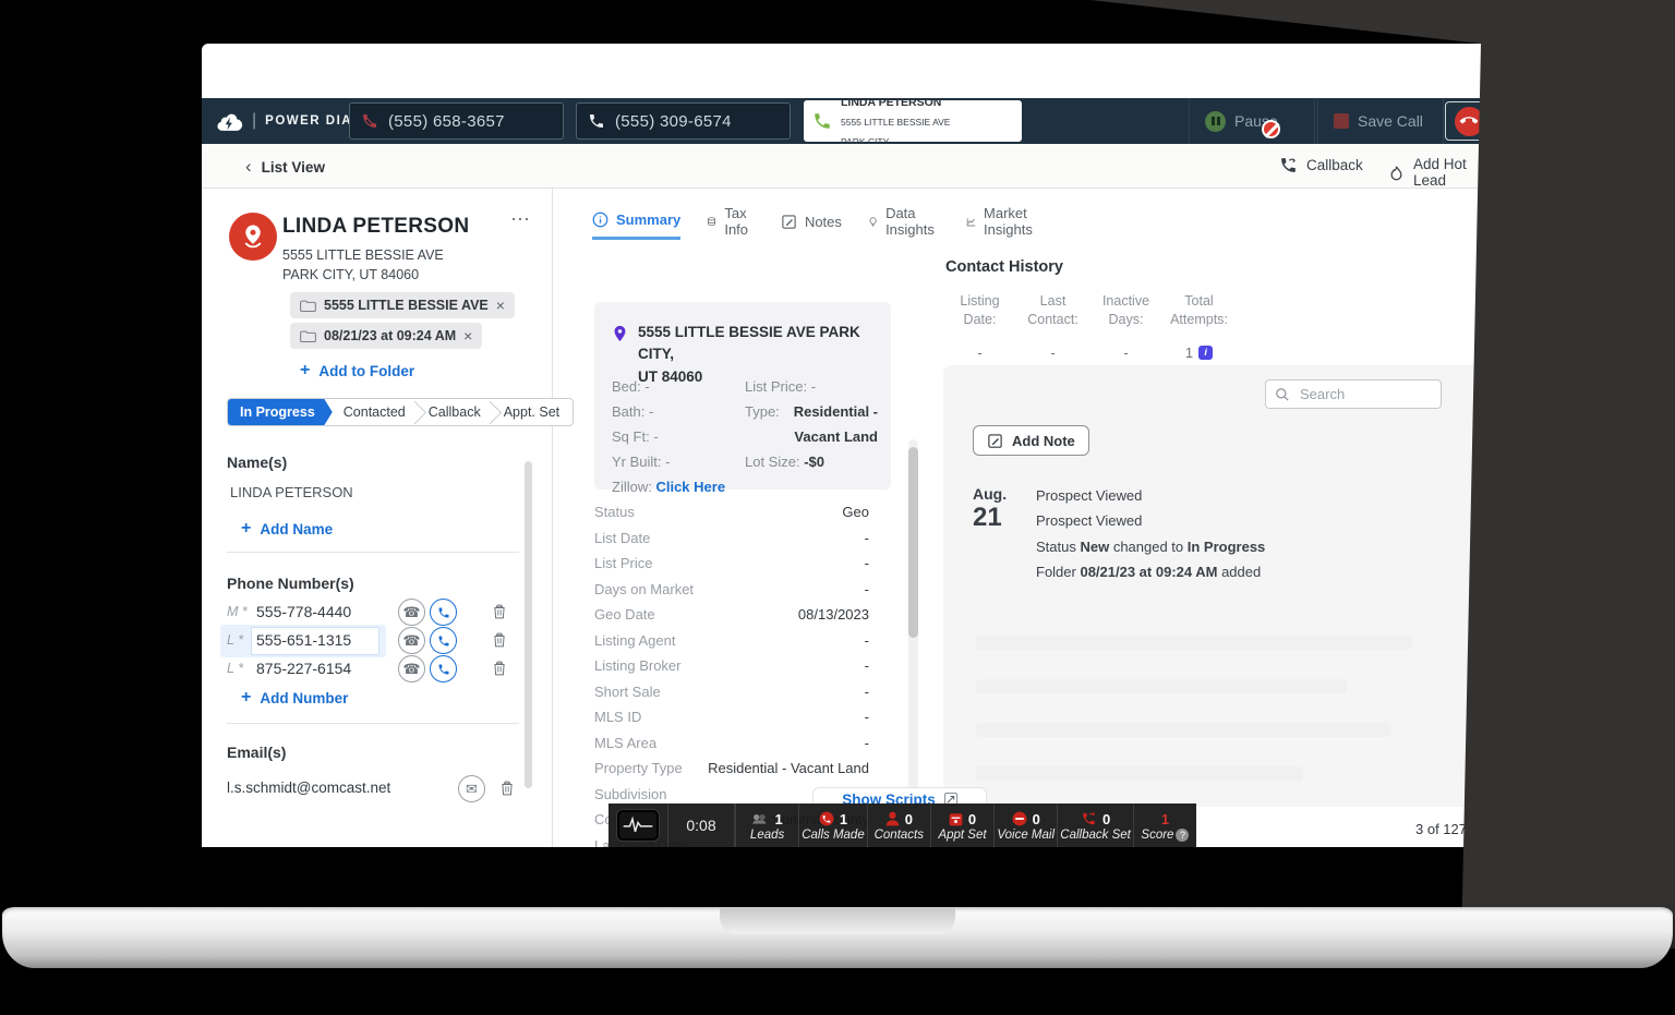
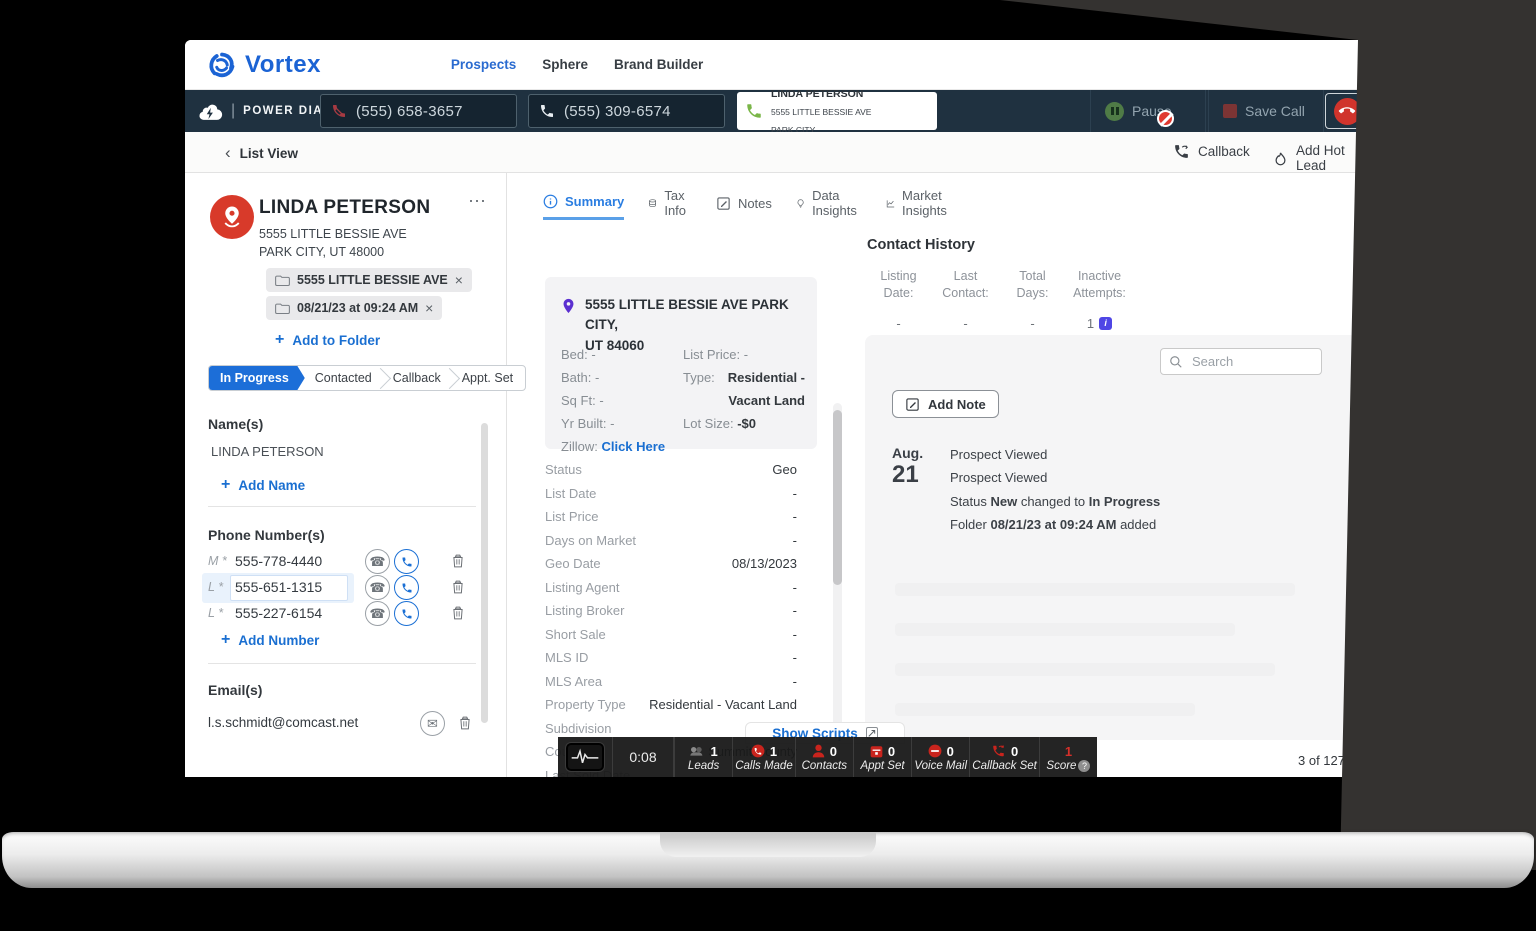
+ Vortex
+ Prospects
+ Sphere
+ Brand Builder
  |
  POWER DIA
  (555) 658-3657
  (555) 309-6574
  LINDA PETERSON
  5555 LITTLE BESSIE AVE
  PARK CITY
  Save Call
  ‹
  List View
  Callback
  Add Hot Lead
  LINDA PETERSON
  5555 LITTLE BESSIE AVE
- PARK CITY, UT 84060
+ PARK CITY, UT 48000
  ⋯
  5555 LITTLE BESSIE AVE
  ×
  08/21/23 at 09:24 AM
  ×
  +
  Add to Folder
  In Progress
  Contacted
  Callback
  Appt. Set
  Name(s)
  LINDA PETERSON
  +
  Add Name
  Phone Number(s)
  M *
  555-778-4440
  ☎
  L *
  555-651-1315
  ☎
  L *
- 875-227-6154
+ 555-227-6154
  ☎
  +
  Add Number
  Email(s)
  l.s.schmidt@comcast.net
  ✉
  Summary
  Tax Info
  Notes
  Data Insights
  Market Insights
  5555 LITTLE BESSIE AVE PARK CITY,
  UT 84060
  Bed: -
  Bath: -
  Sq Ft: -
  Yr Built: -
  Zillow: Click Here
  List Price: -
  Type:
  Residential - Vacant Land
  Lot Size: -$0
  Status
  Geo
  List Date
  -
  List Price
  -
  Days on Market
  -
  Geo Date
  08/13/2023
  Listing Agent
  -
  Listing Broker
  -
  Short Sale
  -
  MLS ID
  -
  MLS Area
  -
  Property Type
  Residential - Vacant Land
  Subdivision
  Contact History
  Listing
  Date:
  -
  Last
  Contact:
  -
- Inactive
+ Total
  Days:
  -
- Total
+ Inactive
  Attempts:
  1
  i
  Search
  Add Note
  Aug.
  21
  Prospect Viewed
  Prospect Viewed
  Status New changed to In Progress
  Folder 08/21/23 at 09:24 AM added
  Show Scripts
  ↗
  0:08
  1
  Leads
  1
  Calls Made
  0
  Contacts
  0
  Appt Set
  0
  Voice Mail
  0
  Callback Set
  1
  Score ?
  3 of 127
